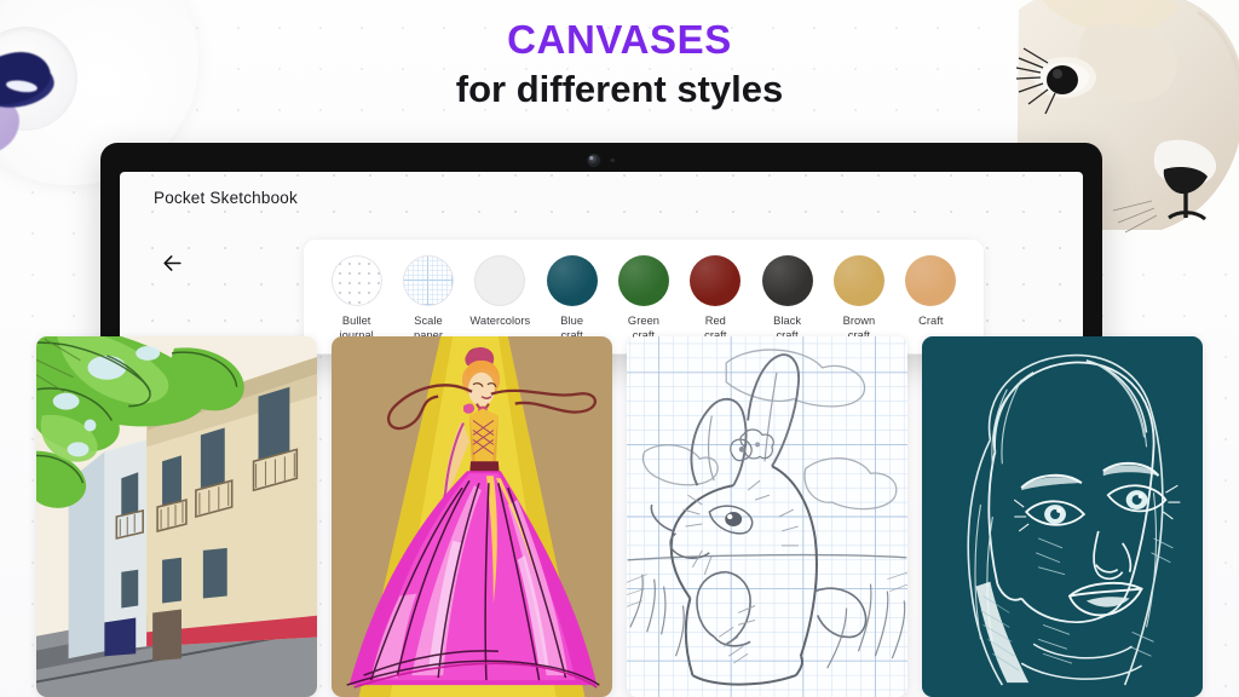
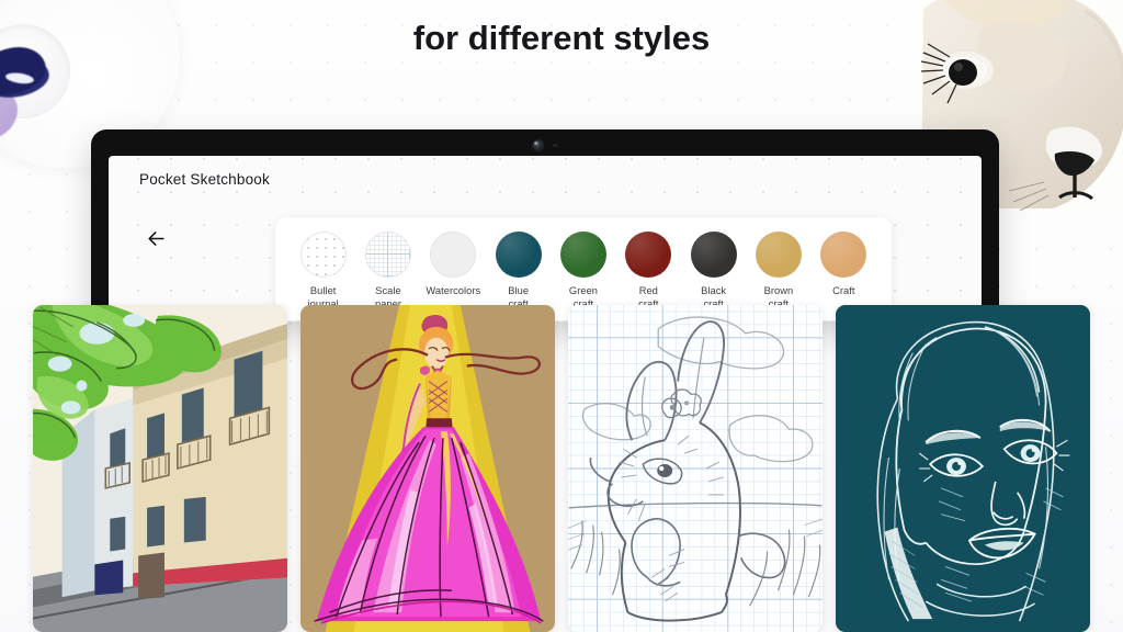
- CANVASES
  for different styles
  Pocket Sketchbook
  Bullet
  journal
  Scale
  paper
  Watercolors
  Blue
  craft
  Green
  craft
  Red
  craft
  Black
  craft
  Brown
  craft
  Craft
